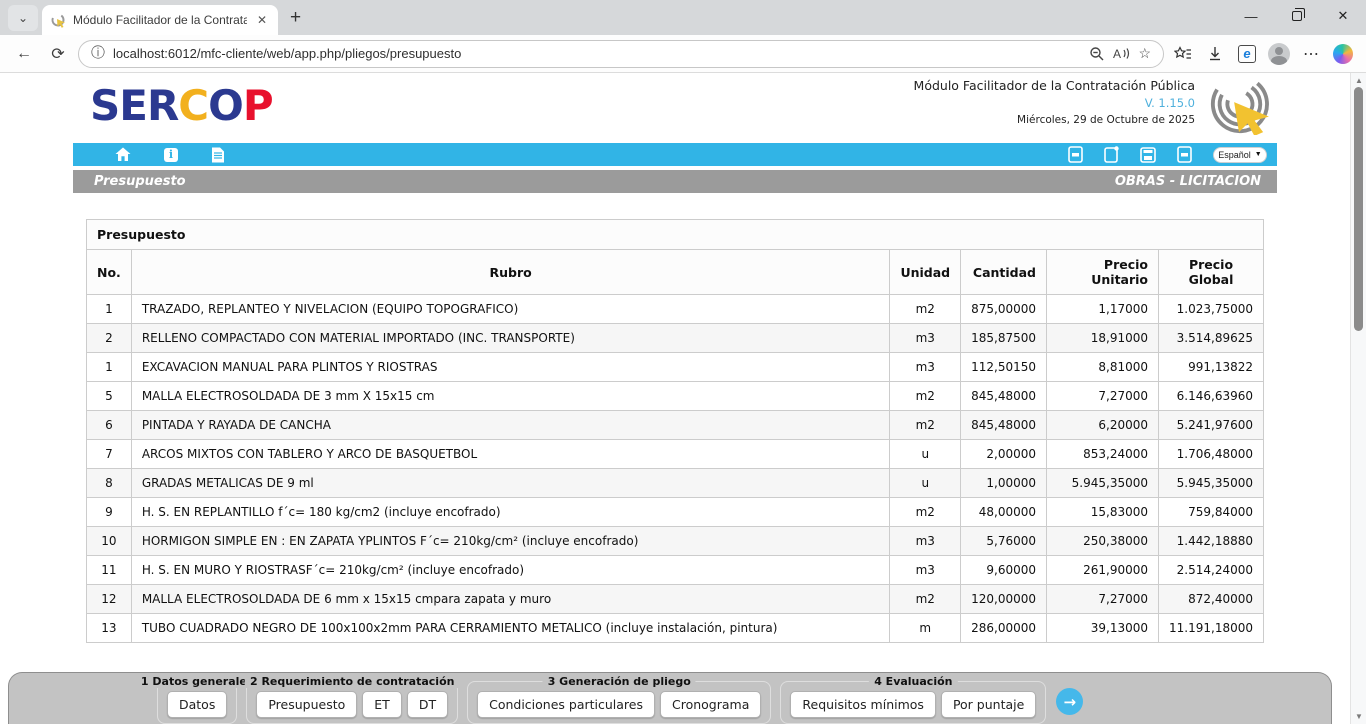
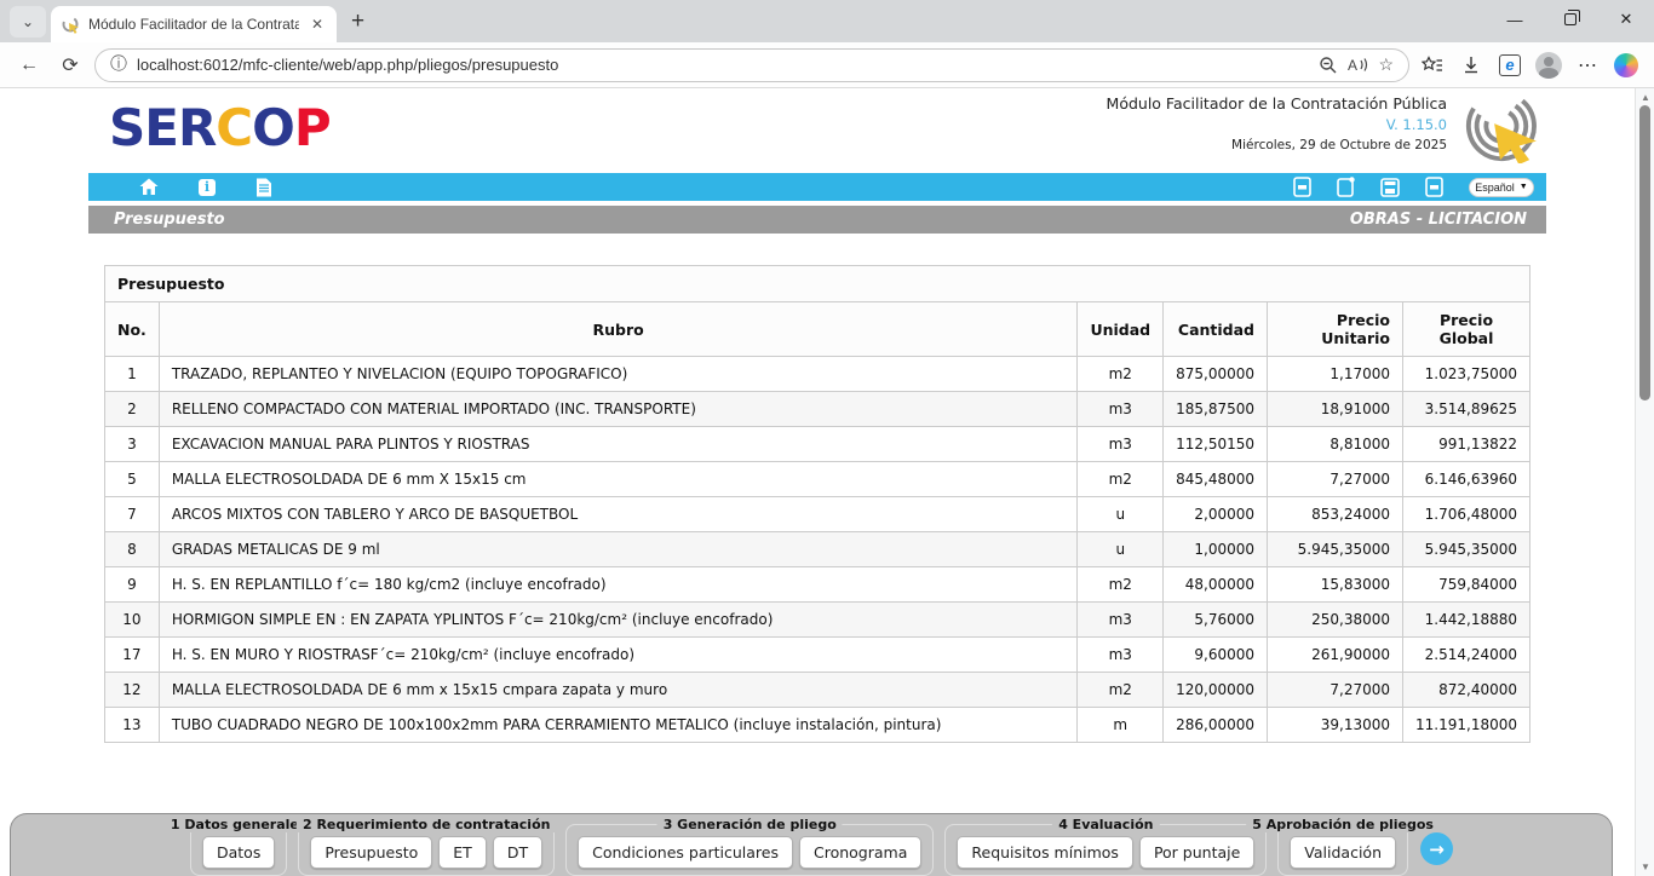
  ⌄
  Módulo Facilitador de la Contrata
  ✕
  +
  —
  ✕
  ←
  ⟳
  ⓘ
  localhost:6012/mfc-cliente/web/app.php/pliegos/presupuesto
  A
  ☆
  e
  ⋯
  SERCOP
  Módulo Facilitador de la Contratación Pública
  V. 1.15.0
  Miércoles, 29 de Octubre de 2025
  i
  Español
  Presupuesto
  OBRAS - LICITACION
  Presupuesto
  No.	Rubro	Unidad	Cantidad	Precio Unitario	Precio Global
  1	TRAZADO, REPLANTEO Y NIVELACION (EQUIPO TOPOGRAFICO)	m2	875,00000	1,17000	1.023,75000
  2	RELLENO COMPACTADO CON MATERIAL IMPORTADO (INC. TRANSPORTE)	m3	185,87500	18,91000	3.514,89625
- 1	EXCAVACION MANUAL PARA PLINTOS Y RIOSTRAS	m3	112,50150	8,81000	991,13822
+ 3	EXCAVACION MANUAL PARA PLINTOS Y RIOSTRAS	m3	112,50150	8,81000	991,13822
- 5	MALLA ELECTROSOLDADA DE 3 mm X 15x15 cm	m2	845,48000	7,27000	6.146,63960
+ 5	MALLA ELECTROSOLDADA DE 6 mm X 15x15 cm	m2	845,48000	7,27000	6.146,63960
- 6	PINTADA Y RAYADA DE CANCHA	m2	845,48000	6,20000	5.241,97600
  7	ARCOS MIXTOS CON TABLERO Y ARCO DE BASQUETBOL	u	2,00000	853,24000	1.706,48000
  8	GRADAS METALICAS DE 9 ml	u	1,00000	5.945,35000	5.945,35000
  9	H. S. EN REPLANTILLO f´c= 180 kg/cm2 (incluye encofrado)	m2	48,00000	15,83000	759,84000
  10	HORMIGON SIMPLE EN : EN ZAPATA YPLINTOS F´c= 210kg/cm² (incluye encofrado)	m3	5,76000	250,38000	1.442,18880
- 11	H. S. EN MURO Y RIOSTRASF´c= 210kg/cm² (incluye encofrado)	m3	9,60000	261,90000	2.514,24000
+ 17	H. S. EN MURO Y RIOSTRASF´c= 210kg/cm² (incluye encofrado)	m3	9,60000	261,90000	2.514,24000
  12	MALLA ELECTROSOLDADA DE 6 mm x 15x15 cmpara zapata y muro	m2	120,00000	7,27000	872,40000
  13	TUBO CUADRADO NEGRO DE 100x100x2mm PARA CERRAMIENTO METALICO (incluye instalación, pintura)	m	286,00000	39,13000	11.191,18000
  1 Datos generale
  Datos
  2 Requerimiento de contratación
  Presupuesto
  ET
  DT
  3 Generación de pliego
  Condiciones particulares
  Cronograma
  4 Evaluación
  Requisitos mínimos
  Por puntaje
+ 5 Aprobación de pliegos
+ Validación
  →
  ▲
  ▼
